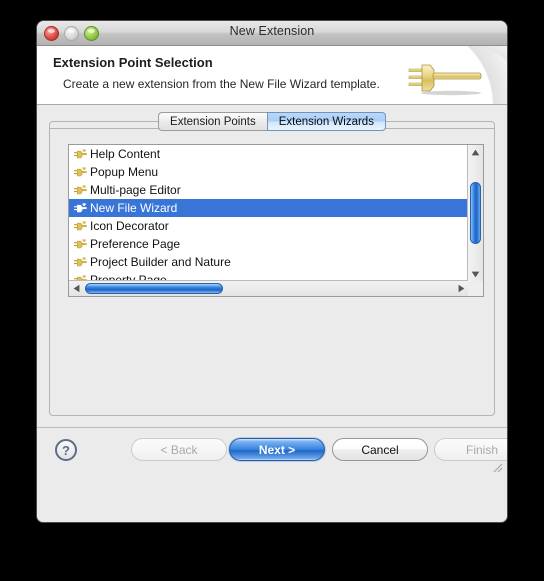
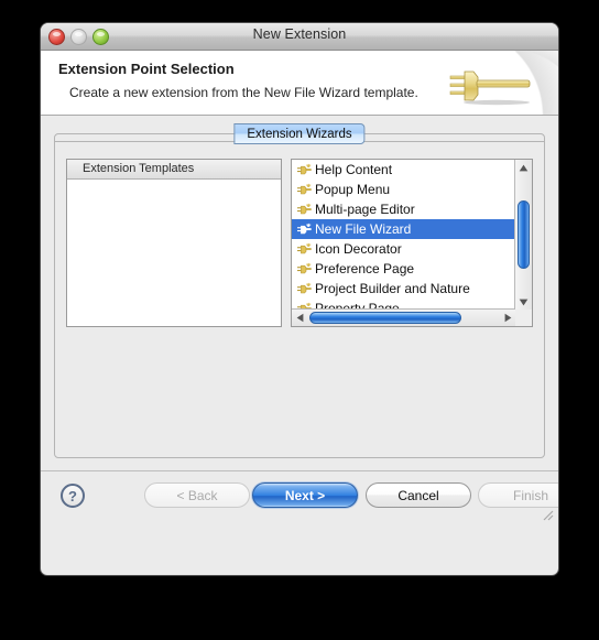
  New Extension
  Extension Point Selection
  Create a new extension from the New File Wizard template.
- Extension Points
  Extension Wizards
+ Extension Templates
  Help Content
  Popup Menu
  Multi-page Editor
  New File Wizard
  Icon Decorator
  Preference Page
  Project Builder and Nature
  ?
  < Back
  Next >
  Cancel
  Finish
